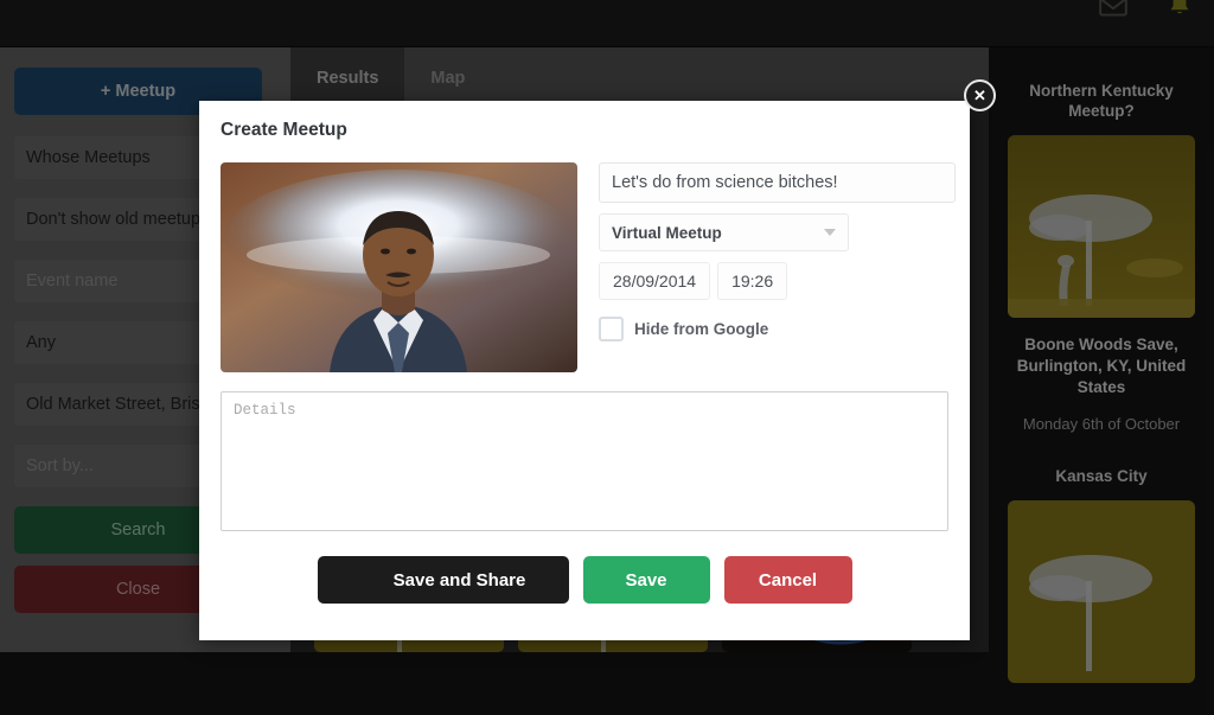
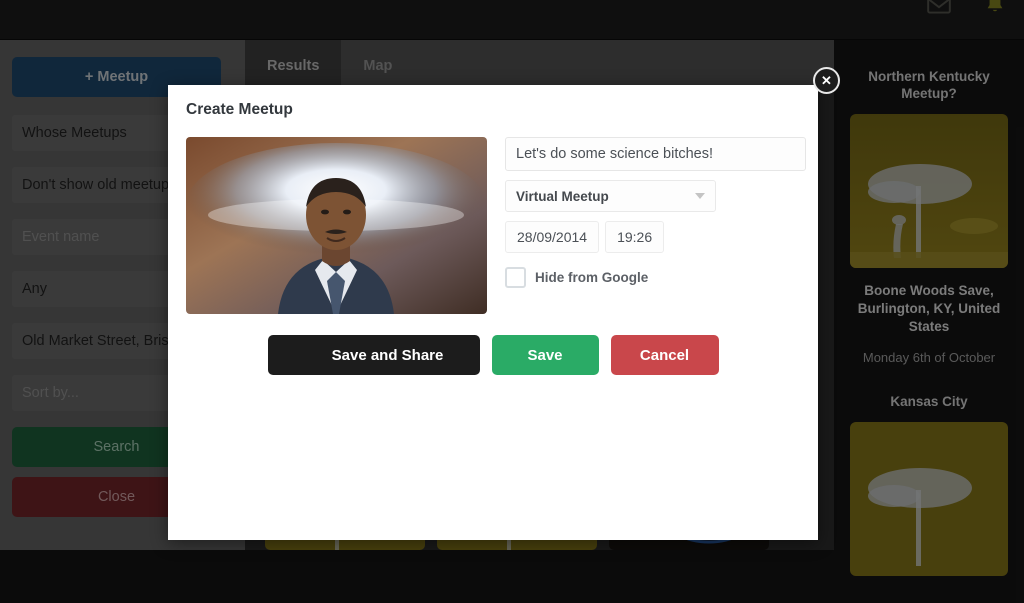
  + Meetup
  Whose Meetups
  Don't show old meetup
  Any
  Old Market Street, Bris
  Search
  Close
  Results
  Map
  Northern Kentucky Meetup?
  Boone Woods Save, Burlington, KY, United States
  Monday 6th of October
  Kansas City
  ✕
  Create Meetup
- Let's do from science bitches!
+ Let's do some science bitches!
  Virtual Meetup
  28/09/2014
  19:26
  Hide from Google
- Details
  Save and Share
  Save
  Cancel
